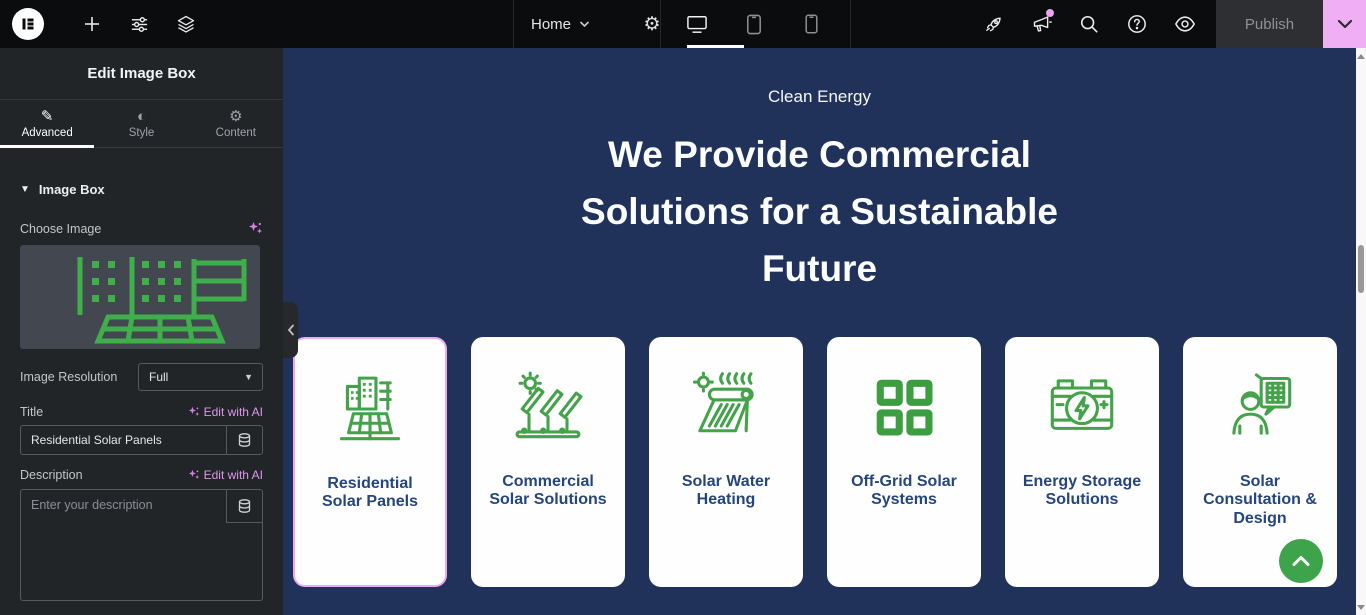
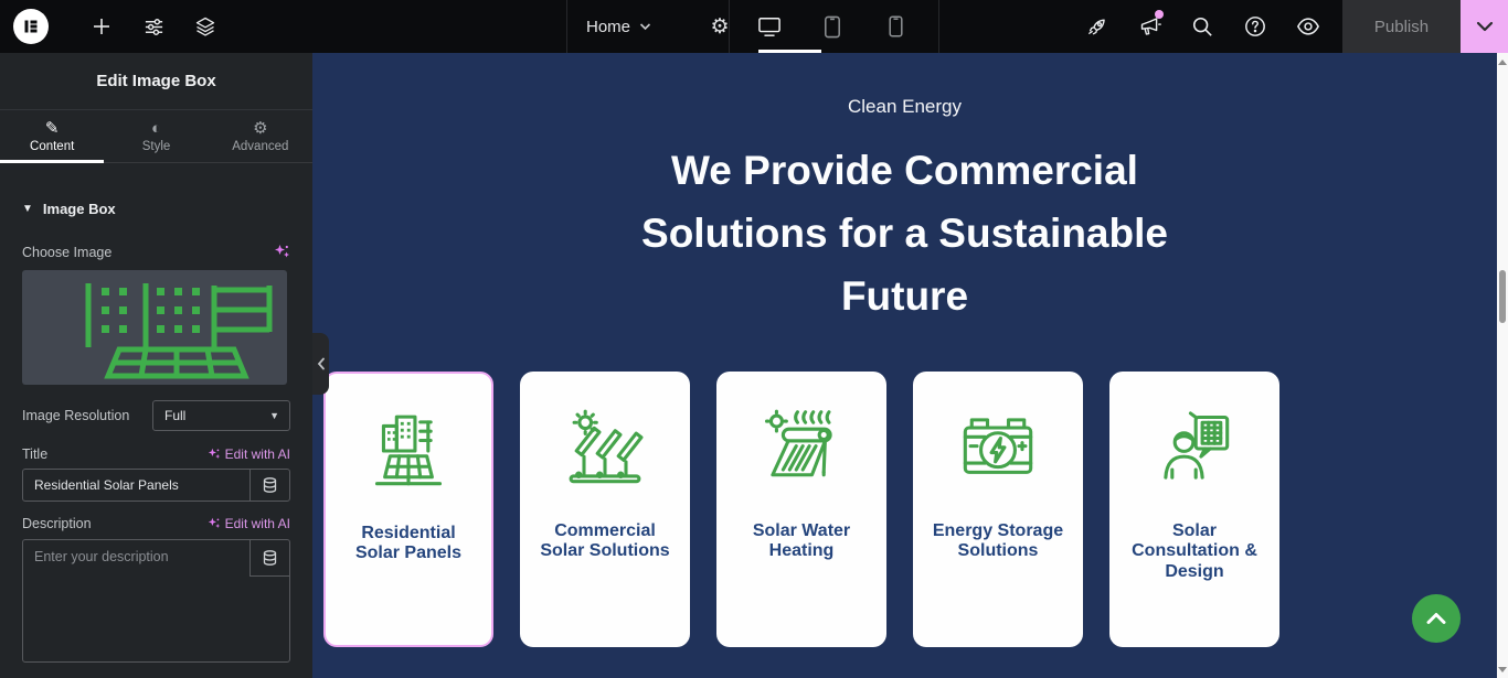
  Home
  ⚙
  Publish
  Edit Image Box
  ✎
- Advanced
+ Content
  ◐
  Style
  ⚙
- Content
+ Advanced
  ▼
  Image Box
  Choose Image
  Image Resolution
  Full
  ▼
  Title
  Edit with AI
  Residential Solar Panels
  Description
  Edit with AI
  Enter your description
  Clean Energy
  We Provide Commercial Solutions for a Sustainable Future
  Residential Solar Panels
  Commercial Solar Solutions
  Solar Water Heating
- Off-Grid Solar Systems
  Energy Storage Solutions
  Solar Consultation & Design
